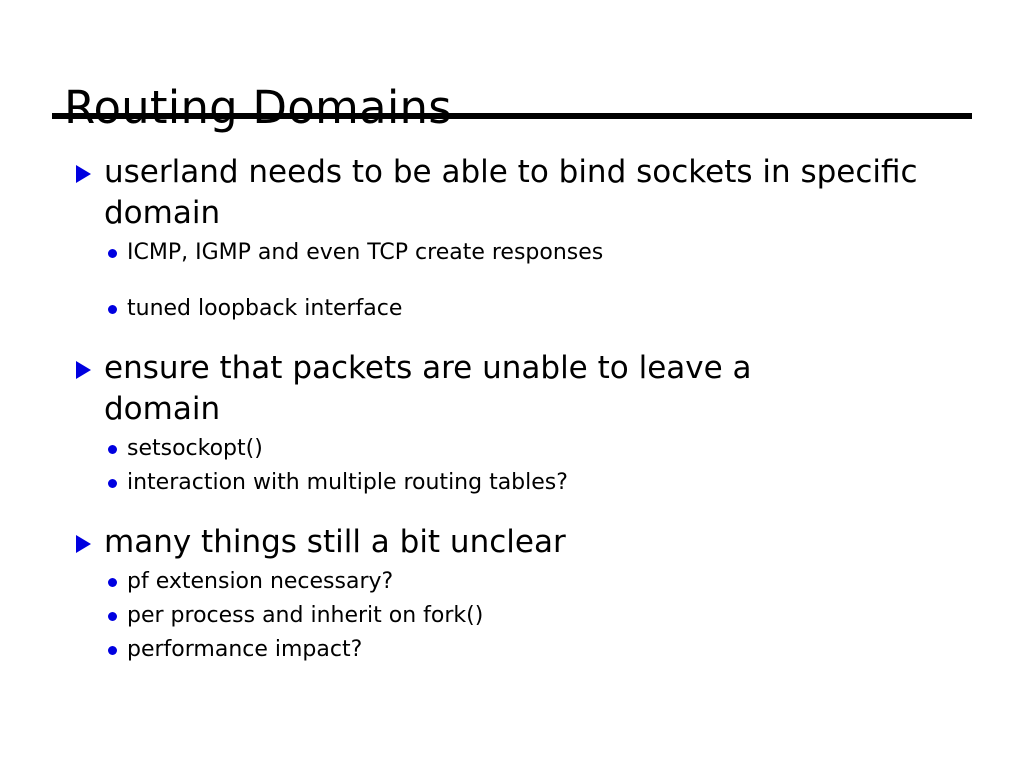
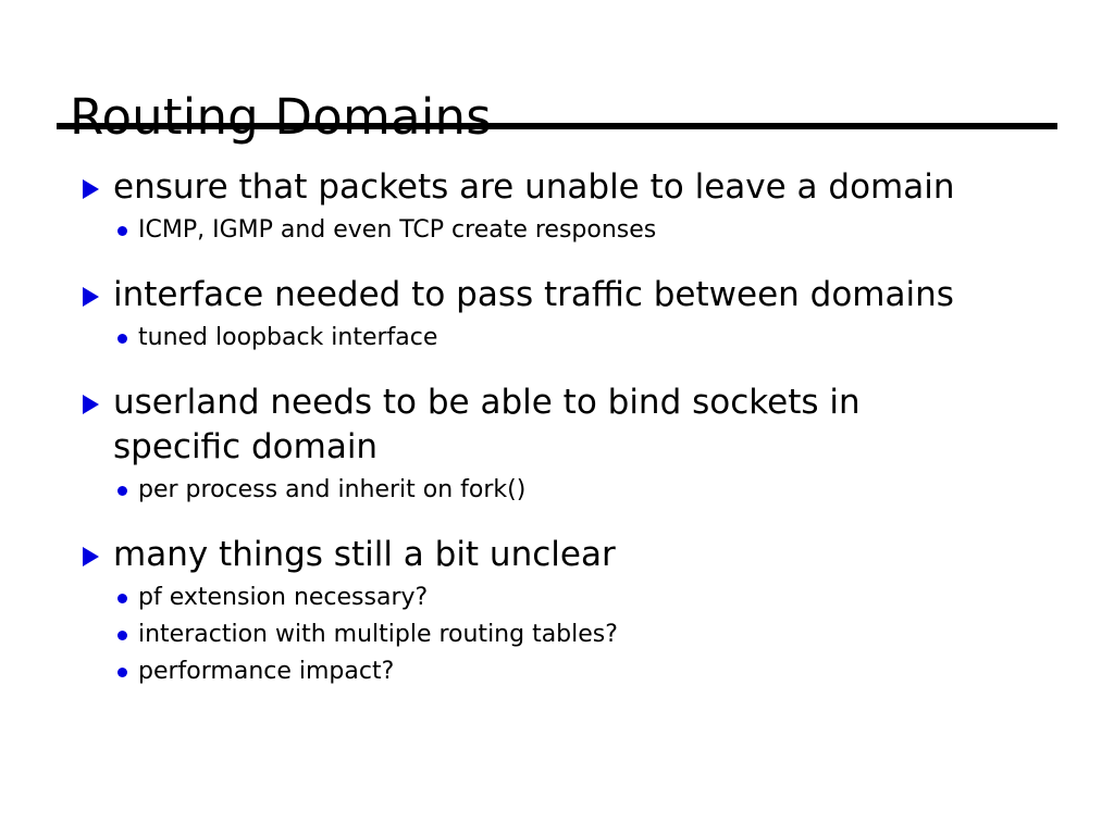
  Routing Domains
- userland needs to be able to bind sockets in specific domain
+ ensure that packets are unable to leave a domain
  ICMP, IGMP and even TCP create responses
+ interface needed to pass traffic between domains
  tuned loopback interface
- ensure that packets are unable to leave a domain
+ userland needs to be able to bind sockets in specific domain
- setsockopt()
- interaction with multiple routing tables?
+ per process and inherit on fork()
  many things still a bit unclear
  pf extension necessary?
- per process and inherit on fork()
+ interaction with multiple routing tables?
  performance impact?
